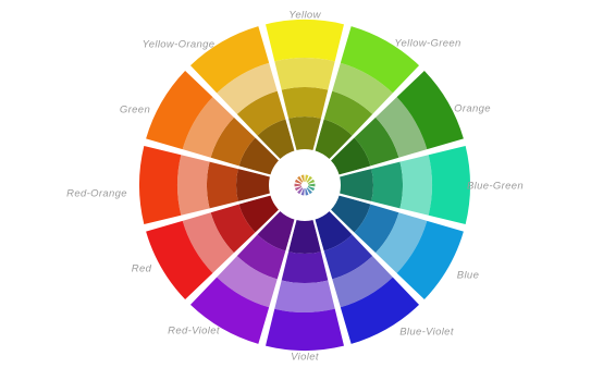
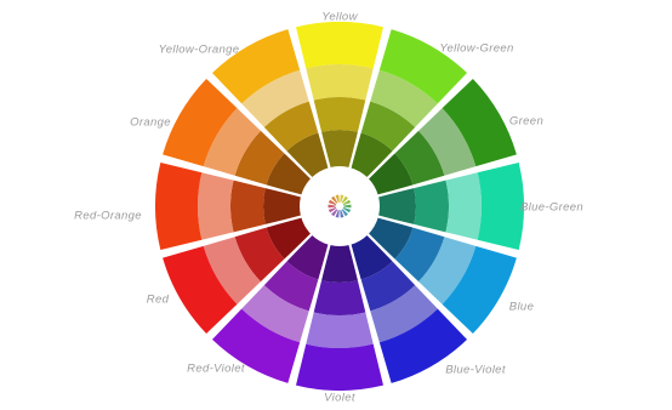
  Yellow
  Yellow-Green
- Orange
+ Green
  Blue-Green
  Blue
  Blue-Violet
  Violet
  Red-Violet
  Red
  Red-Orange
- Green
+ Orange
  Yellow-Orange
